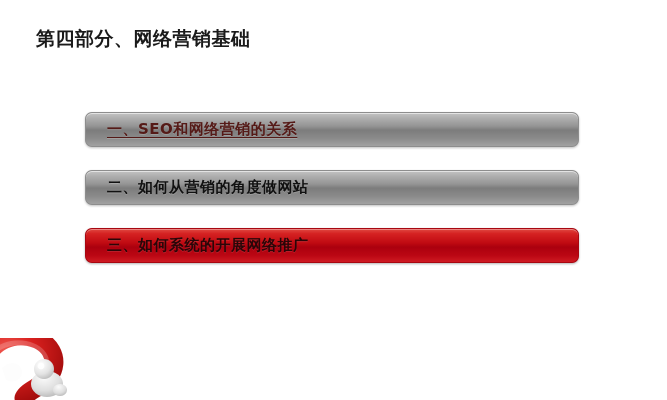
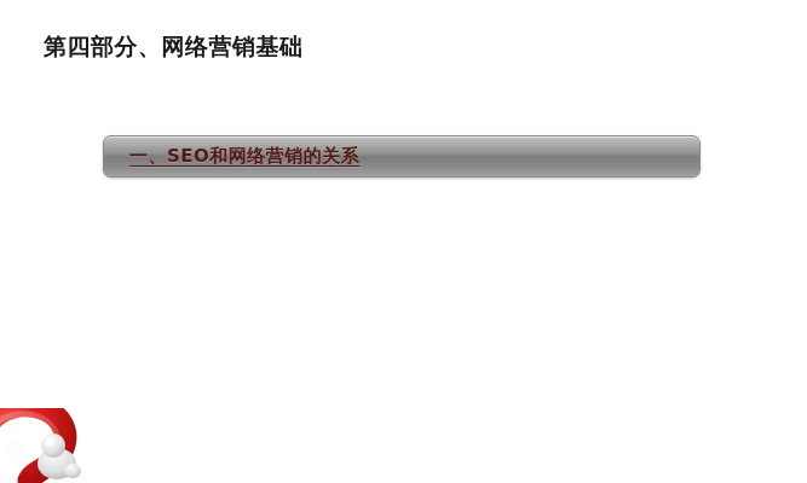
  第四部分、网络营销基础
  一、SEO和网络营销的关系
- 二、如何从营销的角度做网站
- 三、如何系统的开展网络推广
